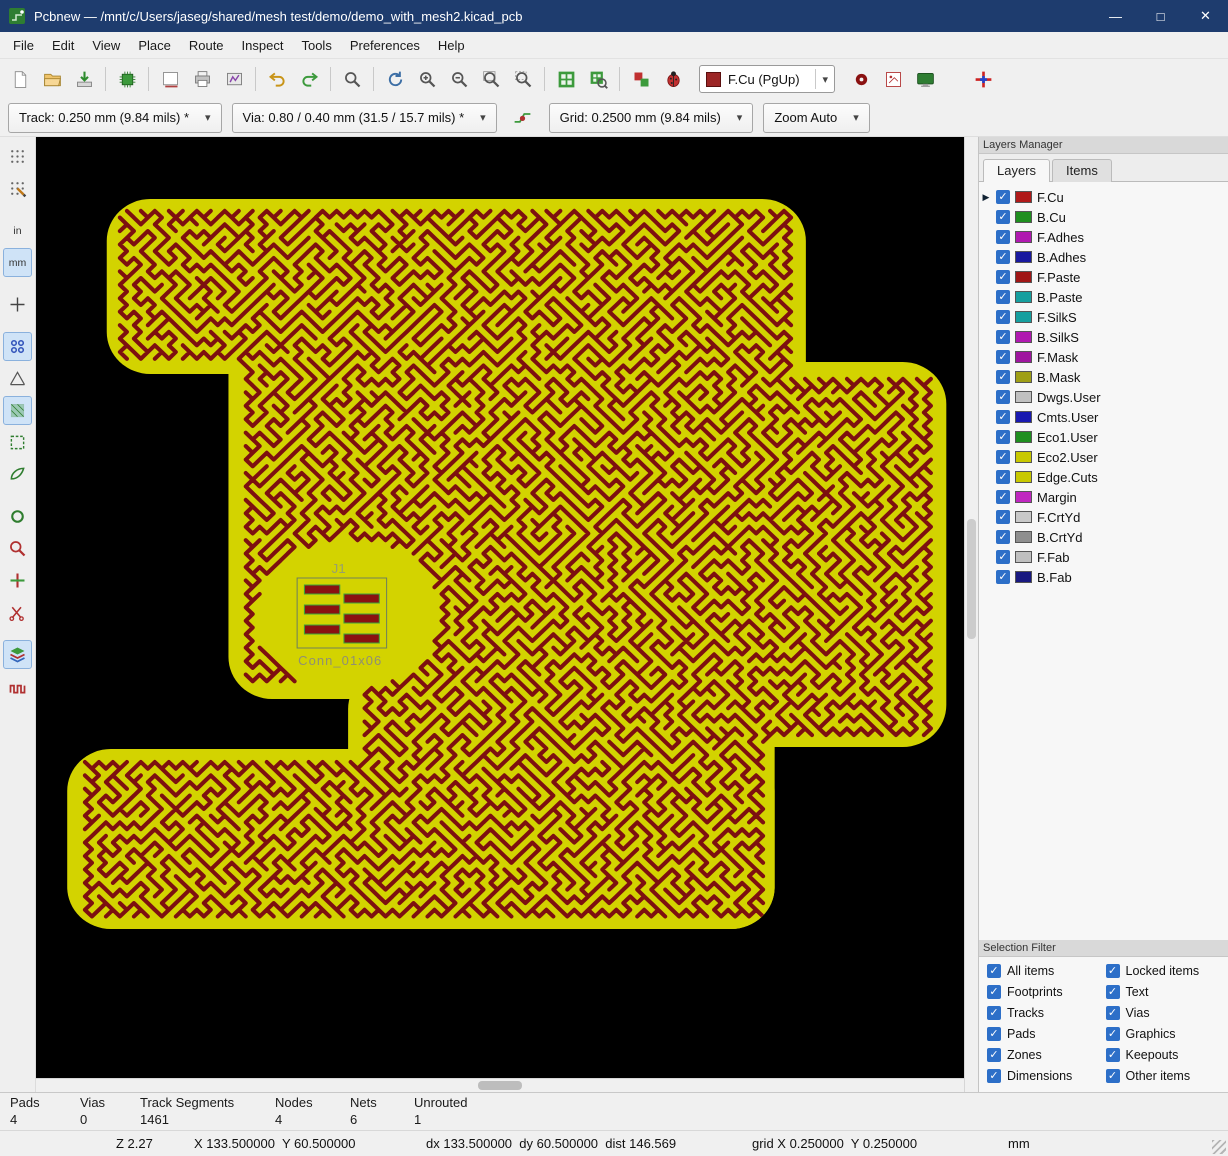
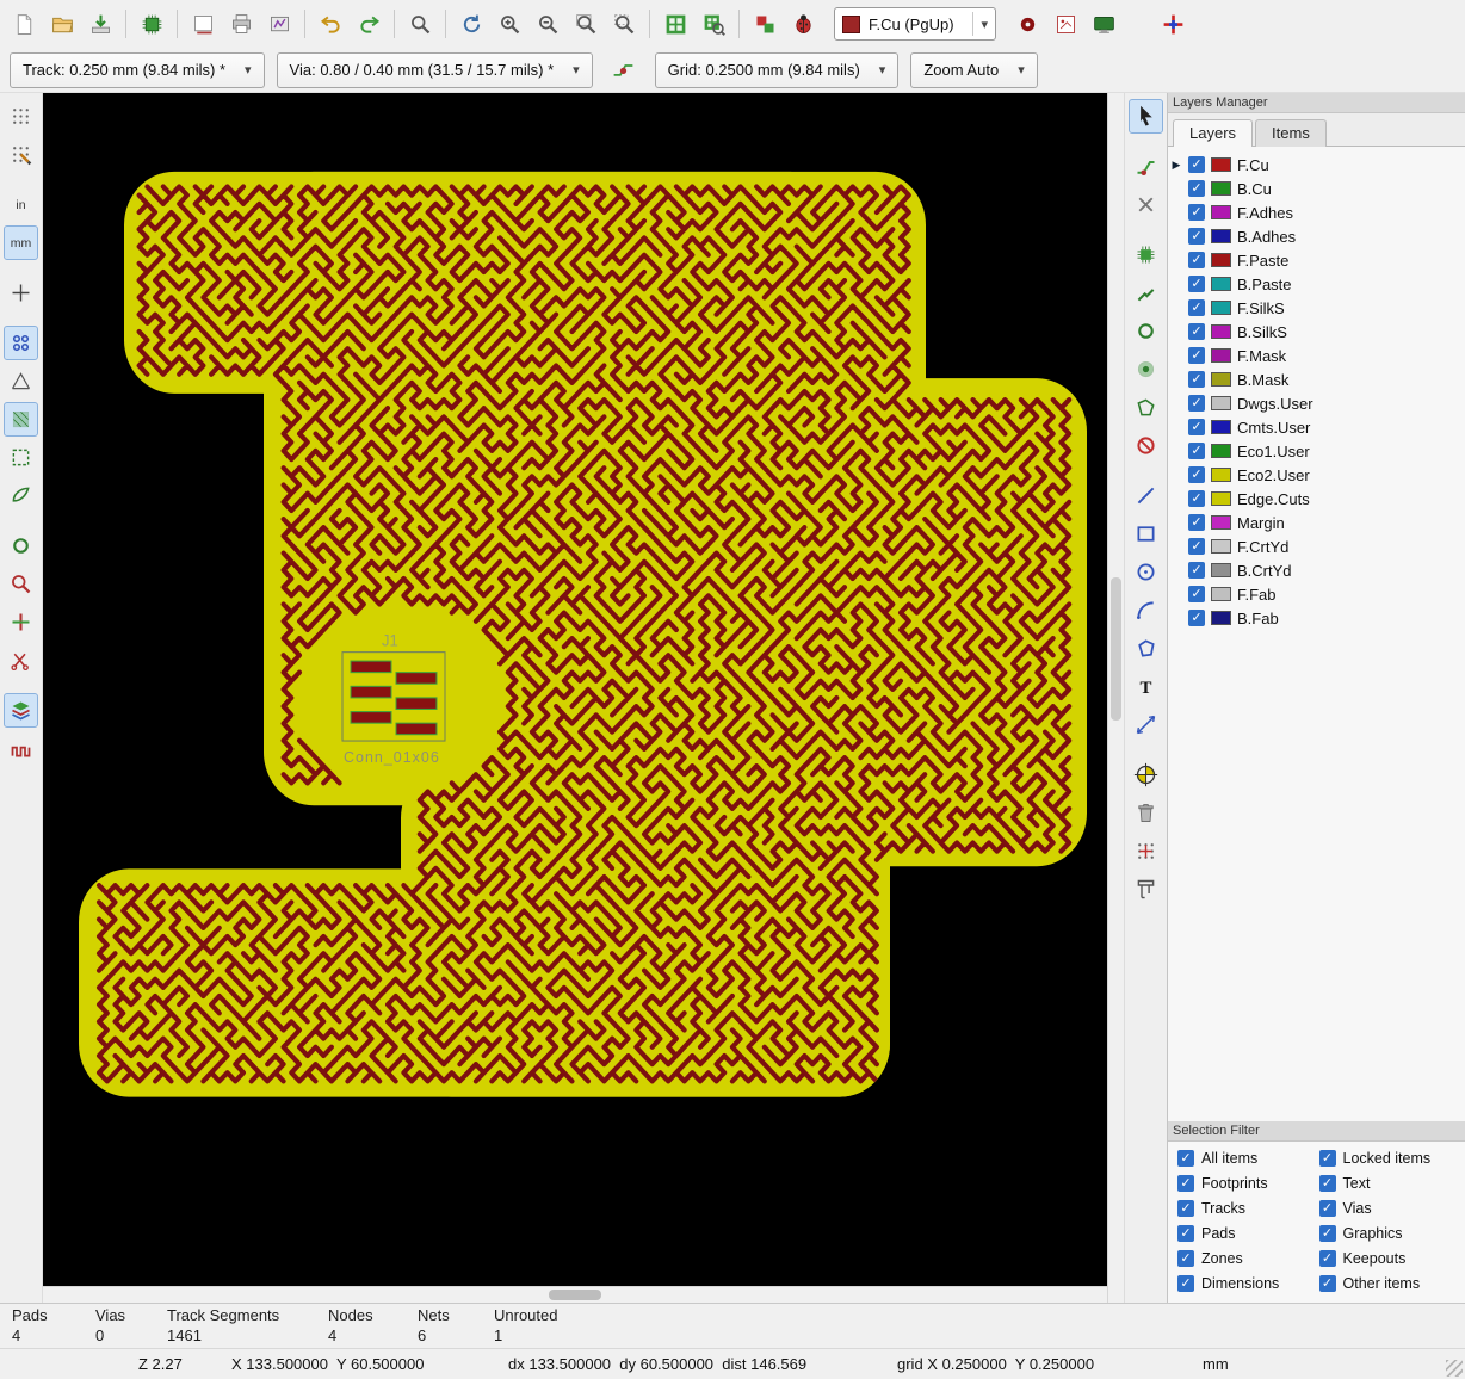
- Pcbnew — /mnt/c/Users/jaseg/shared/mesh test/demo/demo_with_mesh2.kicad_pcb
- —
- □
- ✕
- File
- Edit
- View
- Place
- Route
- Inspect
- Tools
- Preferences
- Help
  F.Cu (PgUp)
  ▾
  Track: 0.250 mm (9.84 mils) *
  ▾
  Via: 0.80 / 0.40 mm (31.5 / 15.7 mils) *
  ▾
  Grid: 0.2500 mm (9.84 mils)
  ▾
  Zoom Auto
  ▾
  in
  mm
  J1
  Conn_01x06
+ T
  Layers Manager
  Layers
  Items
  ▶
  ✓
  F.Cu
  ✓
  B.Cu
  ✓
  F.Adhes
  ✓
  B.Adhes
  ✓
  F.Paste
  ✓
  B.Paste
  ✓
  F.SilkS
  ✓
  B.SilkS
  ✓
  F.Mask
  ✓
  B.Mask
  ✓
  Dwgs.User
  ✓
  Cmts.User
  ✓
  Eco1.User
  ✓
  Eco2.User
  ✓
  Edge.Cuts
  ✓
  Margin
  ✓
  F.CrtYd
  ✓
  B.CrtYd
  ✓
  F.Fab
  ✓
  B.Fab
  Selection Filter
  ✓
  All items
  ✓
  Locked items
  ✓
  Footprints
  ✓
  Text
  ✓
  Tracks
  ✓
  Vias
  ✓
  Pads
  ✓
  Graphics
  ✓
  Zones
  ✓
  Keepouts
  ✓
  Dimensions
  ✓
  Other items
  Pads
  4
  Vias
  0
  Track Segments
  1461
  Nodes
  4
  Nets
  6
  Unrouted
  1
  Z 2.27
  X 133.500000 Y 60.500000
  dx 133.500000 dy 60.500000 dist 146.569
  grid X 0.250000 Y 0.250000
  mm
